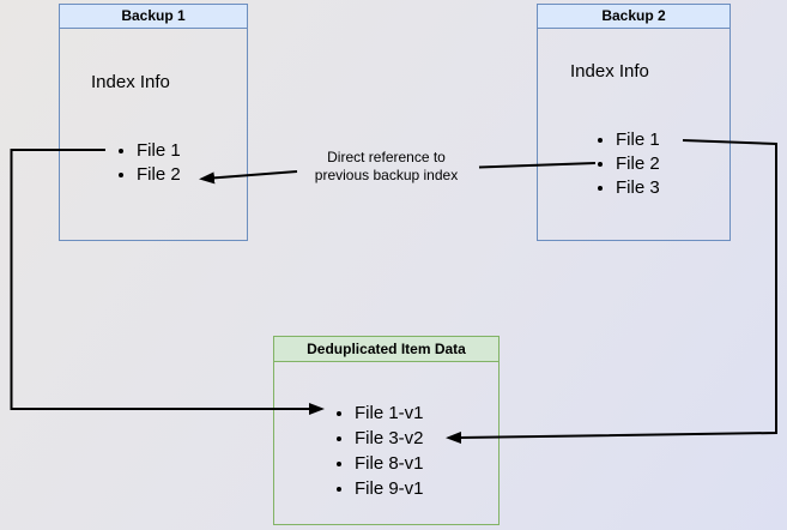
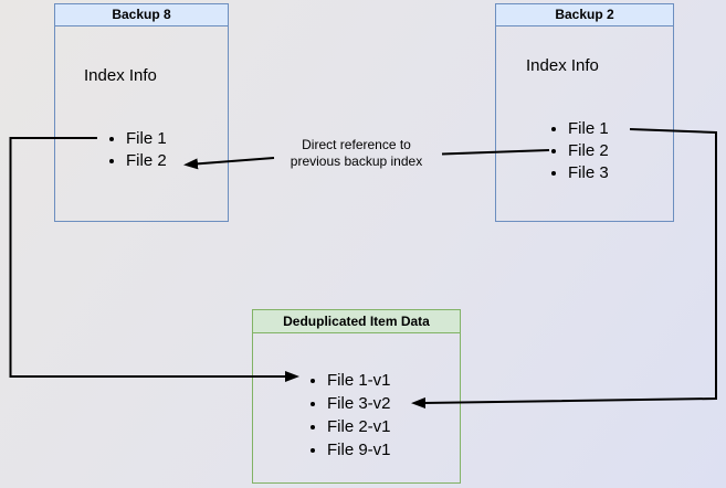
- Backup 1
+ Backup 8
  Index Info
  File 1
  File 2
  Backup 2
  Index Info
  File 1
  File 2
  File 3
  Deduplicated Item Data
  File 1-v1
  File 3-v2
- File 8-v1
+ File 2-v1
  File 9-v1
  Direct reference to
  previous backup index
